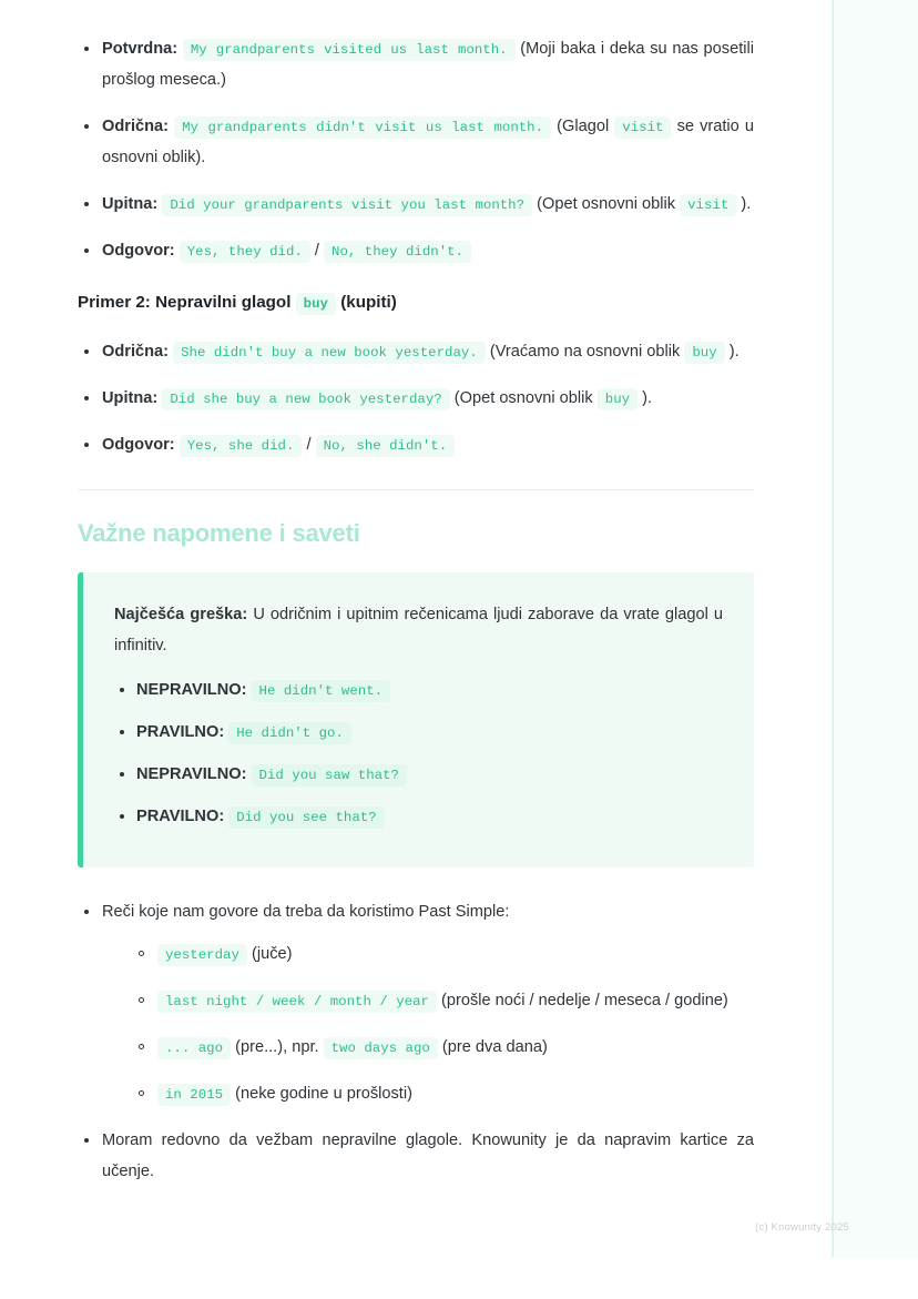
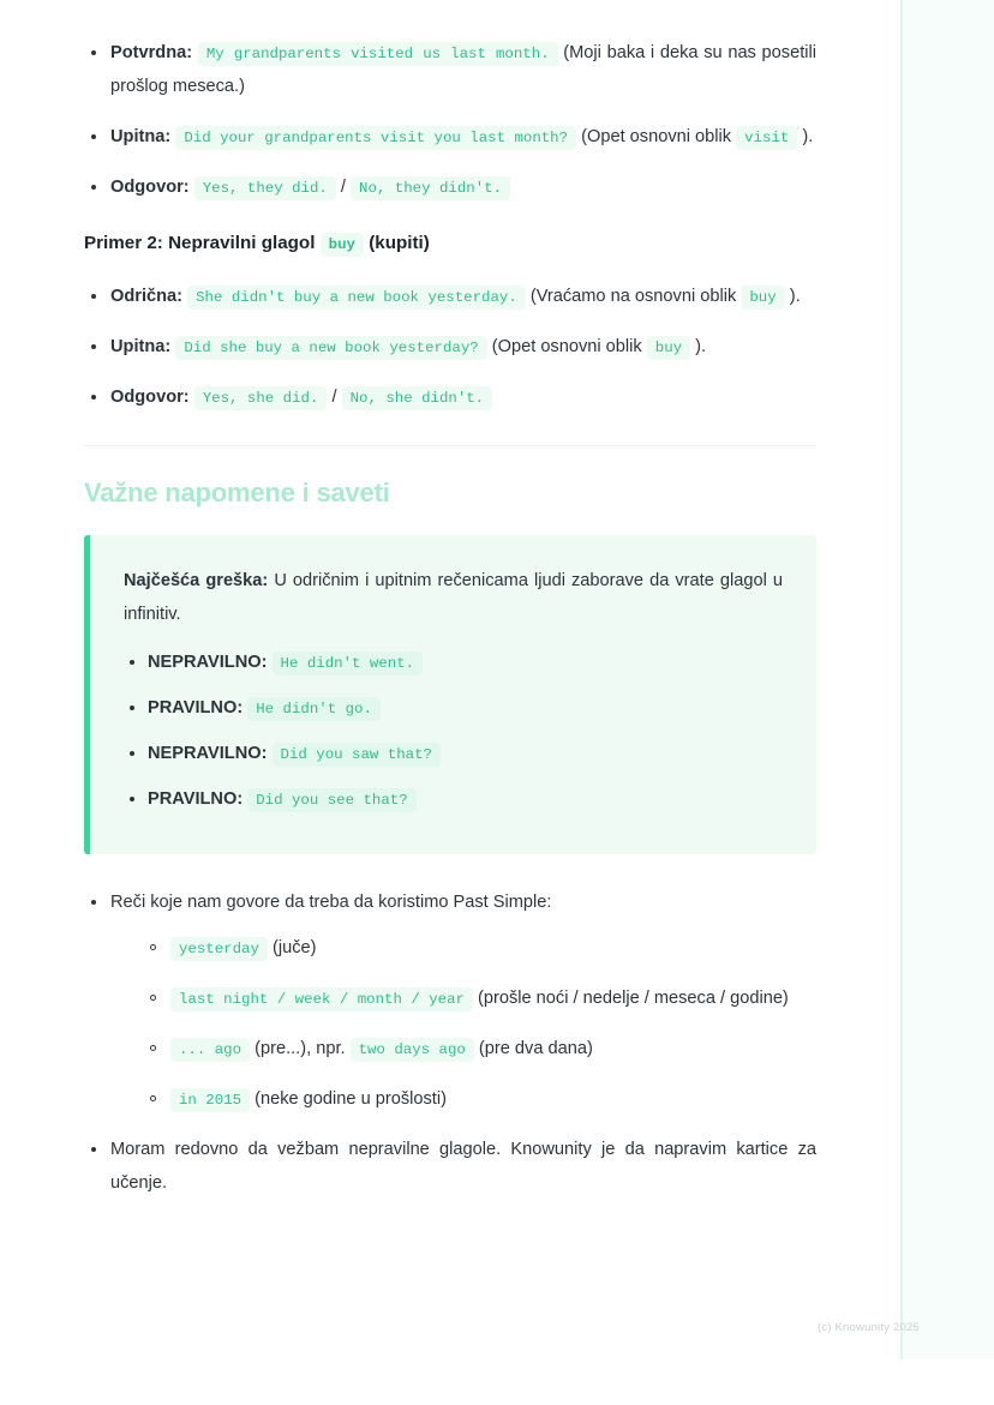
  Potvrdna: My grandparents visited us last month. (Moji baka i deka su nas posetili prošlog meseca.)
- Odrična: My grandparents didn't visit us last month. (Glagol visit se vratio u osnovni oblik).
  Upitna: Did your grandparents visit you last month? (Opet osnovni oblik visit ).
  Odgovor: Yes, they did. / No, they didn't.
  Primer 2: Nepravilni glagol buy (kupiti)
  Odrična: She didn't buy a new book yesterday. (Vraćamo na osnovni oblik buy ).
  Upitna: Did she buy a new book yesterday? (Opet osnovni oblik buy ).
  Odgovor: Yes, she did. / No, she didn't.
  Važne napomene i saveti
  Najčešća greška: U odričnim i upitnim rečenicama ljudi zaborave da vrate glagol u infinitiv.
  NEPRAVILNO: He didn't went.
  PRAVILNO: He didn't go.
  NEPRAVILNO: Did you saw that?
  PRAVILNO: Did you see that?
  Reči koje nam govore da treba da koristimo Past Simple:
  yesterday (juče)
  last night / week / month / year (prošle noći / nedelje / meseca / godine)
  ... ago (pre...), npr. two days ago (pre dva dana)
  in 2015 (neke godine u prošlosti)
  Moram redovno da vežbam nepravilne glagole. Knowunity je da napravim kartice za učenje.
  (c) Knowunity 2025
